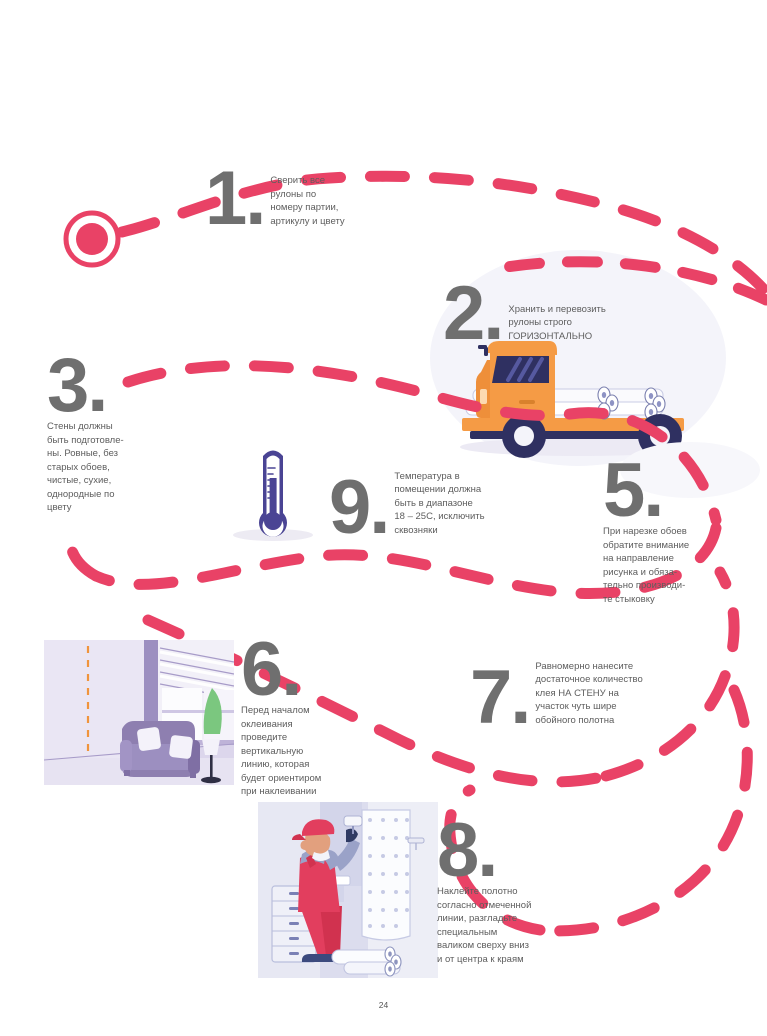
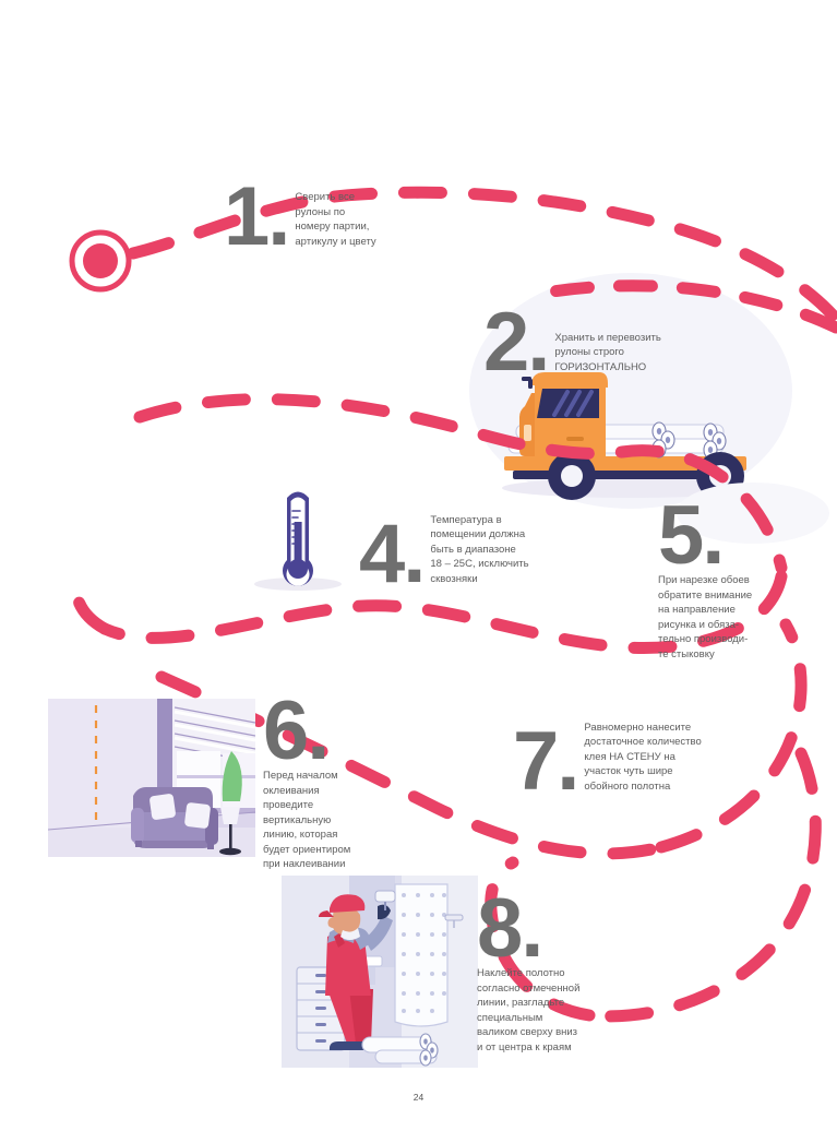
  1.
  Сверить все
  рулоны по
  номеру партии,
  артикулу и цвету
  2.
  Хранить и перевозить
  рулоны строго
  ГОРИЗОНТАЛЬНО
- 3.
- Стены должны
- быть подготовле-
- ны. Ровные, без
- старых обоев,
- чистые, сухие,
- однородные по
- цвету
- 9.
+ 4.
  Температура в
  помещении должна
  быть в диапазоне
  18 – 25С, исключить
  сквозняки
  5.
  При нарезке обоев
  обратите внимание
  на направление
  рисунка и обяза-
  тельно производи-
  те стыковку
  6.
  Перед началом
  оклеивания
  проведите
  вертикальную
  линию, которая
  будет ориентиром
  при наклеивании
  7.
  Равномерно нанесите
  достаточное количество
  клея НА СТЕНУ на
  участок чуть шире
  обойного полотна
  8.
  Наклейте полотно
  согласно отмеченной
  линии, разгладьте
  специальным
  валиком сверху вниз
  и от центра к краям
  24
